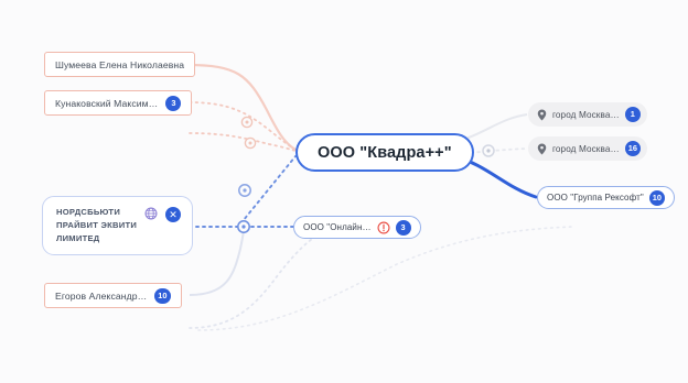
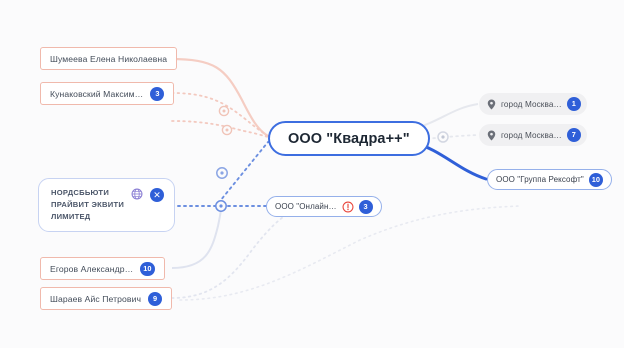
  Шумеева Елена Николаевна
  Кунаковский Максим…
  3
  Егоров Александр…
  10
+ Шараев Айс Петрович
+ 9
  НОРДСБЬЮТИ
  ПРАЙВИТ ЭКВИТИ
  ЛИМИТЕД
  ✕
  ООО "Квадра++"
  ООО "Онлайн…
  3
  город Москва…
  1
  город Москва…
- 16
+ 7
  ООО "Группа Рексофт"
  10
